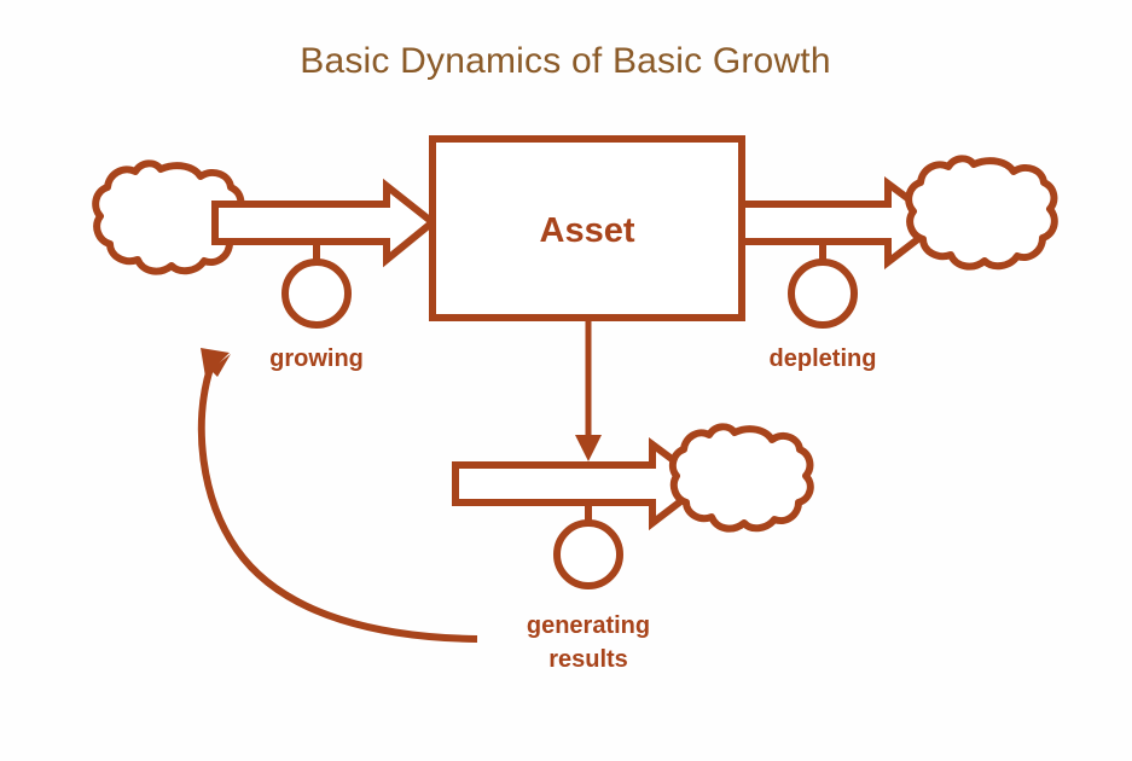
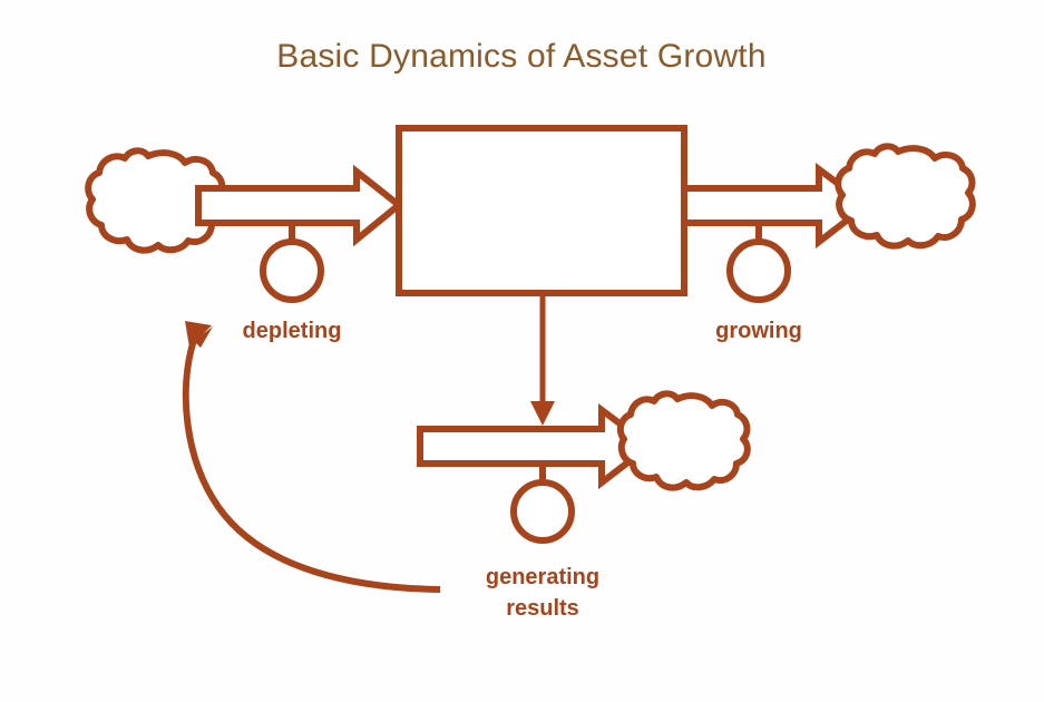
- Basic Dynamics of Basic Growth
+ Basic Dynamics of Asset Growth
- growing
+ depleting
- Asset
- depleting
+ growing
  generating
  results
